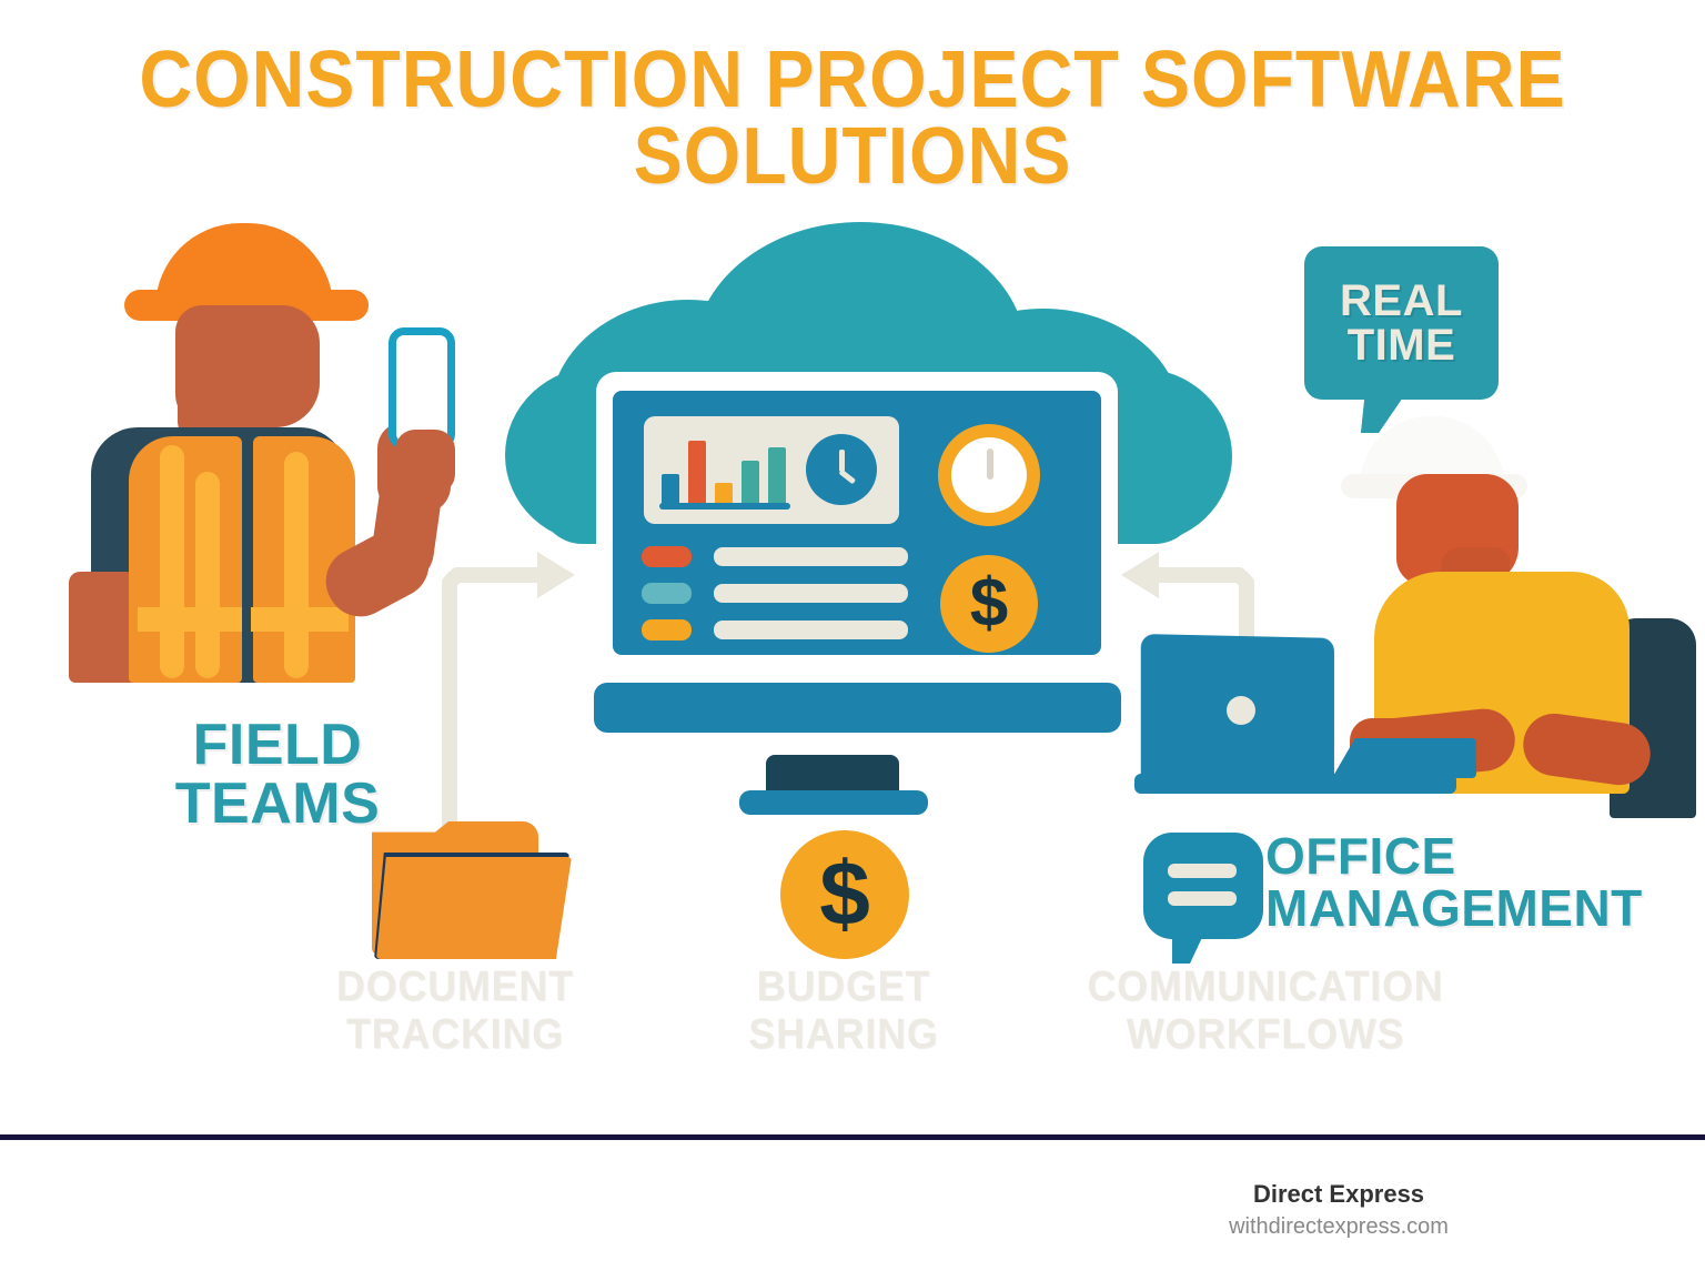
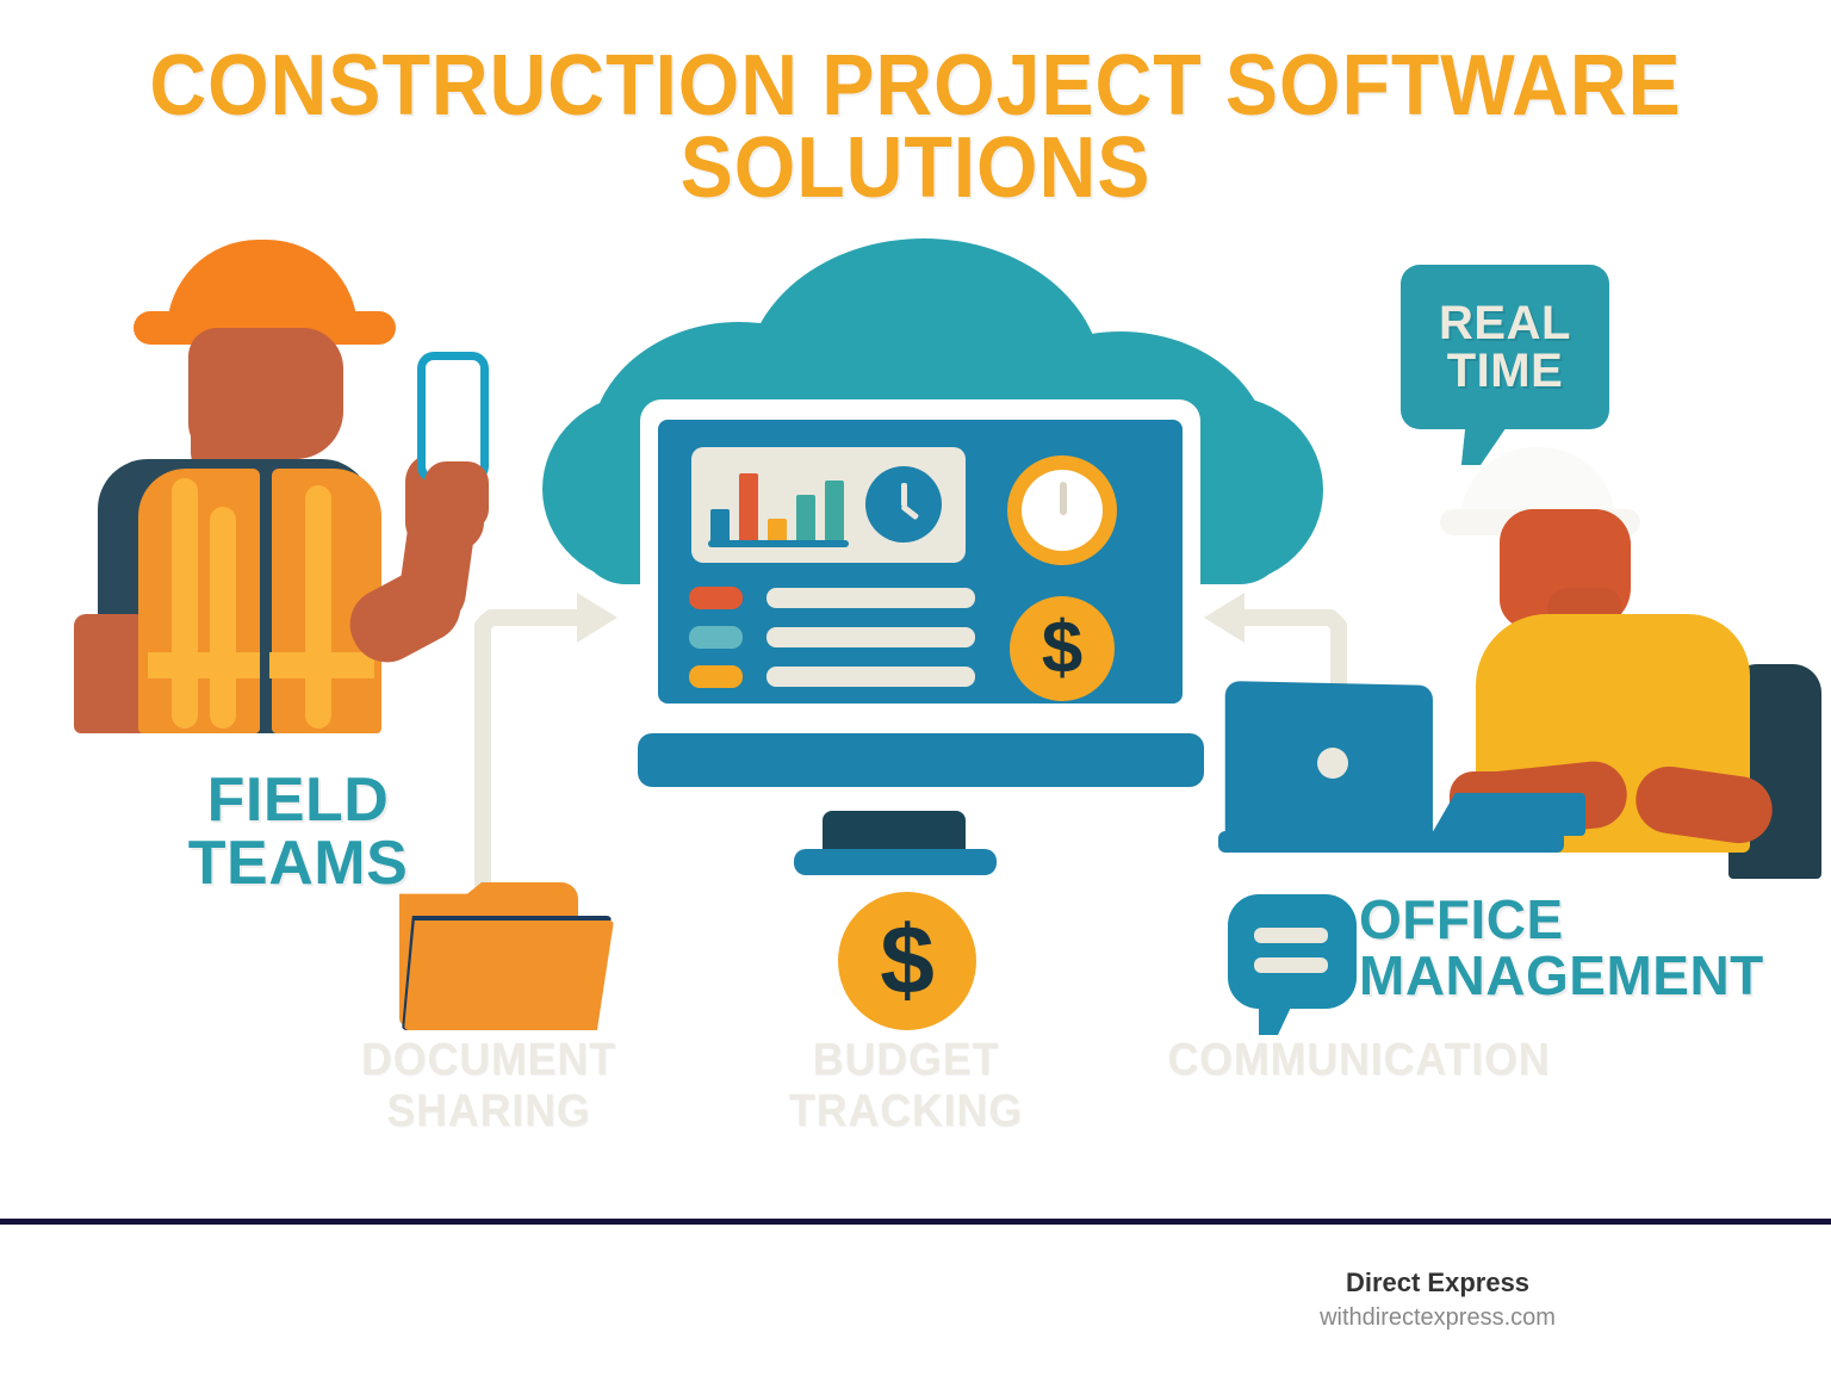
  CONSTRUCTION PROJECT SOFTWARE
  SOLUTIONS
  $
  REAL
  TIME
  FIELD
  TEAMS
  OFFICE
  MANAGEMENT
  $
  DOCUMENT
- TRACKING
+ SHARING
  BUDGET
- SHARING
+ TRACKING
  COMMUNICATION
- WORKFLOWS
  Direct Express
  withdirectexpress.com
